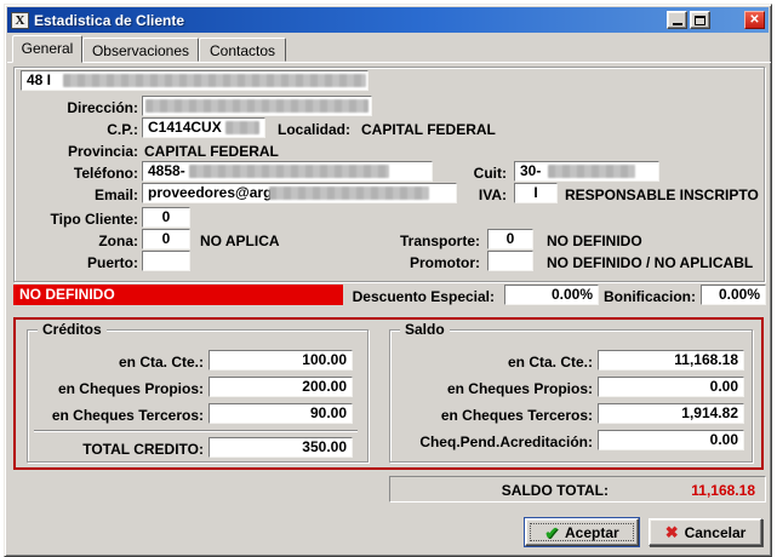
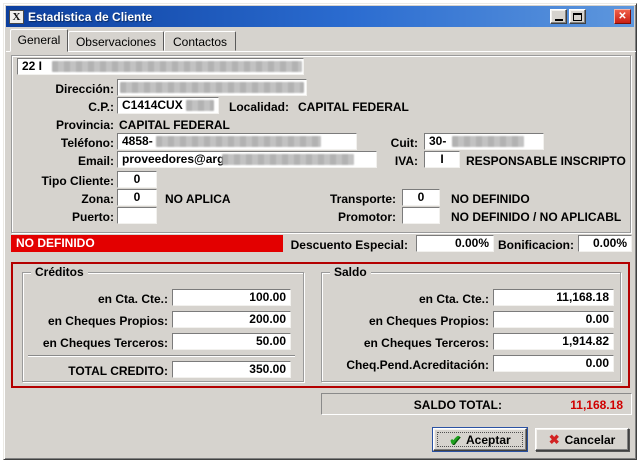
  X
  Estadistica de Cliente
  ✕
  General
  Observaciones
  Contactos
- 48 I
+ 22 I
  Dirección:
  C.P.:
  C1414CUX
  Localidad:
  CAPITAL FEDERAL
  Provincia:
  CAPITAL FEDERAL
  Teléfono:
  4858-
  Cuit:
  30-
  Email:
  proveedores@arg
  IVA:
  I
  RESPONSABLE INSCRIPTO
  Tipo Cliente:
  0
  Zona:
  0
  NO APLICA
  Transporte:
  0
  NO DEFINIDO
  Puerto:
  Promotor:
  NO DEFINIDO / NO APLICABL
  NO DEFINIDO
  Descuento Especial:
  0.00%
  Bonificacion:
  0.00%
  Créditos
  en Cta. Cte.:
  100.00
  en Cheques Propios:
  200.00
  en Cheques Terceros:
- 90.00
+ 50.00
  TOTAL CREDITO:
  350.00
  Saldo
  en Cta. Cte.:
  11,168.18
  en Cheques Propios:
  0.00
  en Cheques Terceros:
  1,914.82
  Cheq.Pend.Acreditación:
  0.00
  SALDO TOTAL:
  11,168.18
  ✔
  Aceptar
  ✖
  Cancelar
